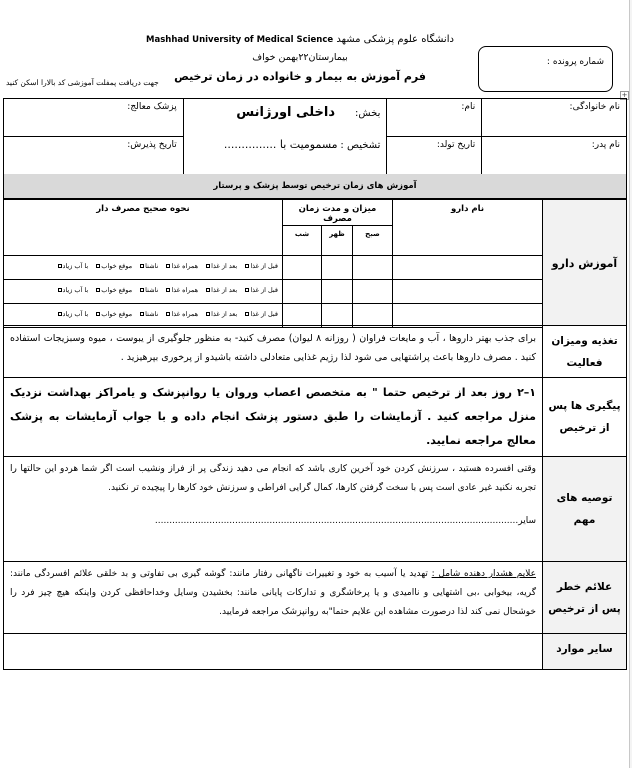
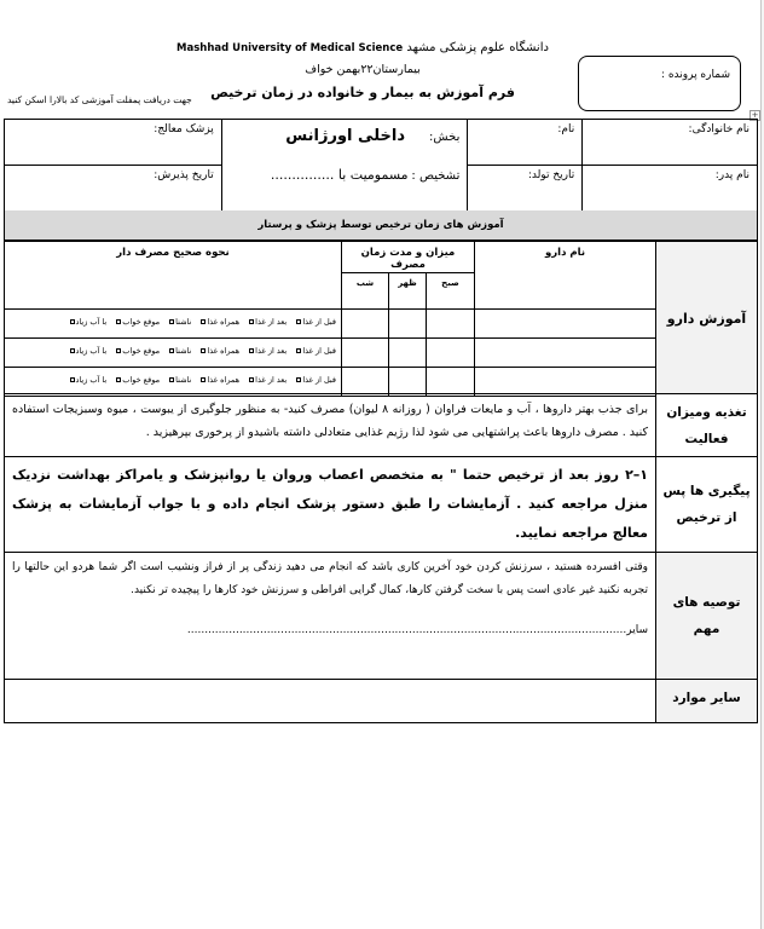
  +
  دانشگاه علوم پزشکی مشهد Mashhad University of Medical Science
  بیمارستان۲۲بهمن خواف
  فرم آموزش به بیمار و خانواده در زمان ترخیص
  جهت دریافت پمفلت آموزشی کد بالارا اسکن کنید
  شماره پرونده :
  نام خانوادگی:	نام:	بخش: داخلی اورژانس تشخیص : مسمومیت با ...............	پزشک معالج:
  نام پدر:	تاریخ تولد:	تاریخ پذیرش:
  آموزش های زمان ترخیص توسط پزشک و پرستار
  آموزش دارو	نام دارو	میزان و مدت زمان مصرف	نحوه صحیح مصرف دار
  صبح	ظهر	شب
  				قبل از غذا بعد از غذا همراه غذا ناشتا موقع خواب با آب زیاد
  				قبل از غذا بعد از غذا همراه غذا ناشتا موقع خواب با آب زیاد
  				قبل از غذا بعد از غذا همراه غذا ناشتا موقع خواب با آب زیاد
  تغذیه ومیزان فعالیت	برای جذب بهتر داروها ، آب و مایعات فراوان ( روزانه ۸ لیوان) مصرف کنید- به منظور جلوگیری از یبوست ، میوه وسبزیجات استفاده کنید . مصرف داروها باعث پراشتهایی می شود لذا رژیم غذایی متعادلی داشته باشیدو از پرخوری بپرهیزید .
  پیگیری ها پس از ترخیص	۱–۲ روز بعد از ترخیص حتما " به متخصص اعصاب وروان یا روانپزشک و یامراکز بهداشت نزدیک منزل مراجعه کنید . آزمایشات را طبق دستور پزشک انجام داده و با جواب آزمایشات به پزشک معالج مراجعه نمایید.
  توصیه های مهم	وقتی افسرده هستید ، سرزنش کردن خود آخرین کاری باشد که انجام می دهید زندگی پر از فراز ونشیب است اگر شما هردو این حالتها را تجربه نکنید غیر عادی است پس با سخت گرفتن کارها، کمال گرایی افراطی و سرزنش خود کارها را پیچیده تر نکنید. سایر...............................................................................................................................
- علائم خطر پس از ترخیص	علایم هشدار دهنده شامل : تهدید یا آسیب به خود و تغییرات ناگهانی رفتار مانند: گوشه گیری بی تفاوتی و بد خلقی علائم افسردگی مانند: گریه، بیخوابی ،بی اشتهایی و ناامیدی و یا پرخاشگری و تدارکات پایانی مانند: بخشیدن وسایل وخداحافظی کردن واینکه هیچ چیز فرد را خوشحال نمی کند لذا درصورت مشاهده این علایم حتما"به روانپزشک مراجعه فرمایید.
  سایر موارد
